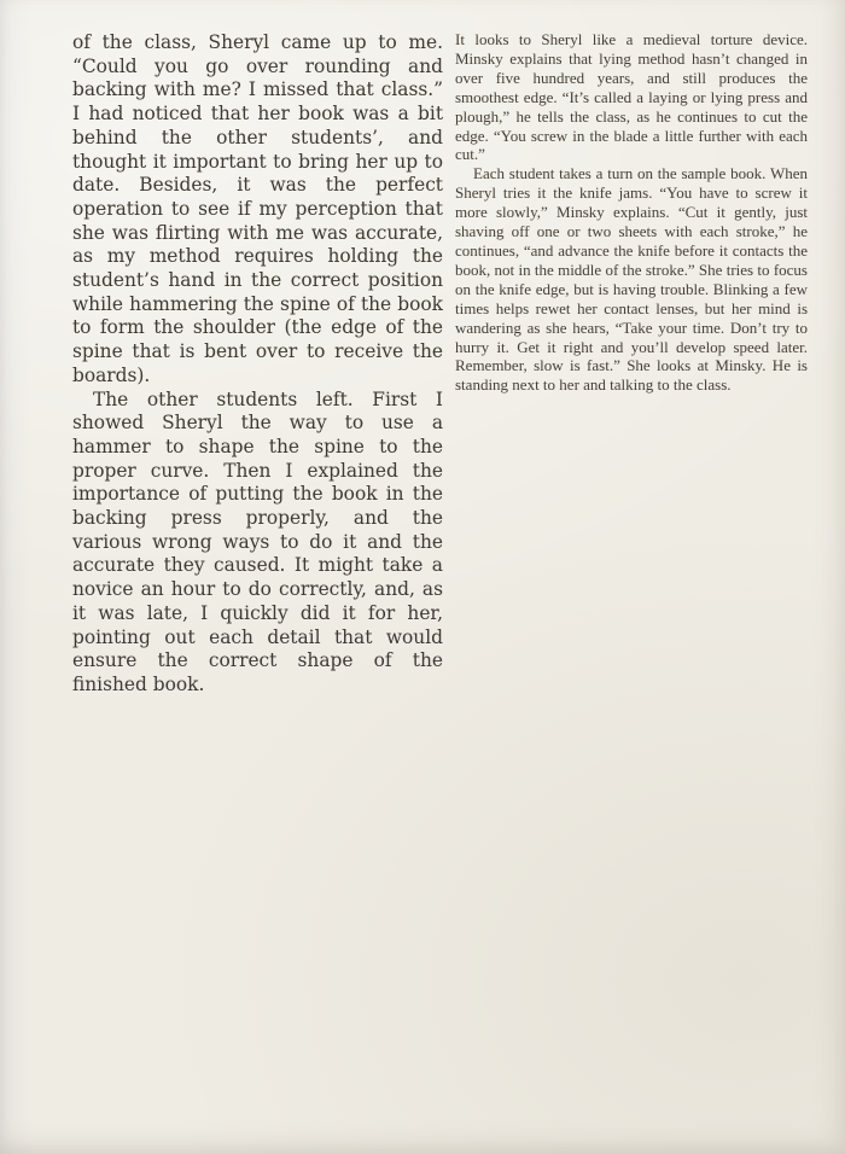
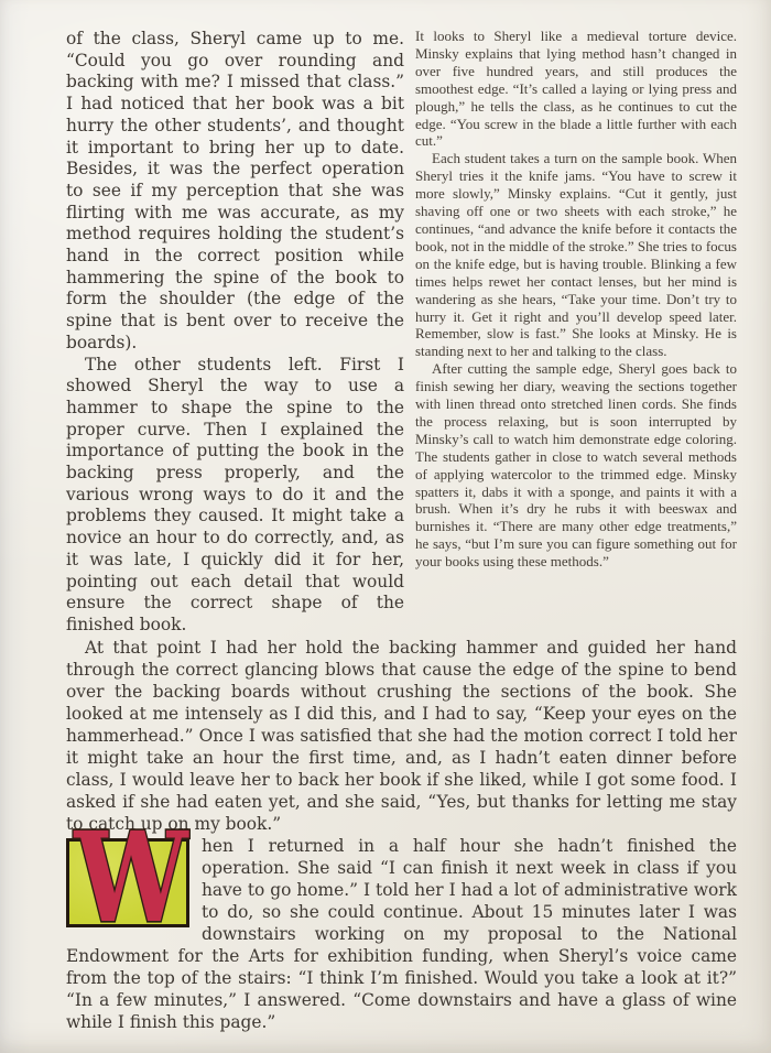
- of the class, Sheryl came up to me. “Could you go over rounding and backing with me? I missed that class.” I had noticed that her book was a bit behind the other students’, and thought it important to bring her up to date. Besides, it was the perfect operation to see if my perception that she was flirting with me was accurate, as my method requires holding the student’s hand in the correct position while hammering the spine of the book to form the shoulder (the edge of the spine that is bent over to receive the boards).
+ of the class, Sheryl came up to me. “Could you go over rounding and backing with me? I missed that class.” I had noticed that her book was a bit hurry the other students’, and thought it important to bring her up to date. Besides, it was the perfect operation to see if my perception that she was flirting with me was accurate, as my method requires holding the student’s hand in the correct position while hammering the spine of the book to form the shoulder (the edge of the spine that is bent over to receive the boards).
- The other students left. First I showed Sheryl the way to use a hammer to shape the spine to the proper curve. Then I explained the importance of putting the book in the backing press properly, and the various wrong ways to do it and the accurate they caused. It might take a novice an hour to do correctly, and, as it was late, I quickly did it for her, pointing out each detail that would ensure the correct shape of the finished book.
+ The other students left. First I showed Sheryl the way to use a hammer to shape the spine to the proper curve. Then I explained the importance of putting the book in the backing press properly, and the various wrong ways to do it and the problems they caused. It might take a novice an hour to do correctly, and, as it was late, I quickly did it for her, pointing out each detail that would ensure the correct shape of the finished book.
  It looks to Sheryl like a medieval torture device. Minsky explains that lying method hasn’t changed in over five hundred years, and still produces the smoothest edge. “It’s called a laying or lying press and plough,” he tells the class, as he continues to cut the edge. “You screw in the blade a little further with each cut.”
  Each student takes a turn on the sample book. When Sheryl tries it the knife jams. “You have to screw it more slowly,” Minsky explains. “Cut it gently, just shaving off one or two sheets with each stroke,” he continues, “and advance the knife before it contacts the book, not in the middle of the stroke.” She tries to focus on the knife edge, but is having trouble. Blinking a few times helps rewet her contact lenses, but her mind is wandering as she hears, “Take your time. Don’t try to hurry it. Get it right and you’ll develop speed later. Remember, slow is fast.” She looks at Minsky. He is standing next to her and talking to the class.
+ After cutting the sample edge, Sheryl goes back to finish sewing her diary, weaving the sections together with linen thread onto stretched linen cords. She finds the process relaxing, but is soon interrupted by Minsky’s call to watch him demonstrate edge coloring. The students gather in close to watch several methods of applying watercolor to the trimmed edge. Minsky spatters it, dabs it with a sponge, and paints it with a brush. When it’s dry he rubs it with beeswax and burnishes it. “There are many other edge treatments,” he says, “but I’m sure you can figure something out for your books using these methods.”
+ At that point I had her hold the backing hammer and guided her hand through the correct glancing blows that cause the edge of the spine to bend over the backing boards without crushing the sections of the book. She looked at me intensely as I did this, and I had to say, “Keep your eyes on the hammerhead.” Once I was satisfied that she had the motion correct I told her it might take an hour the first time, and, as I hadn’t eaten dinner before class, I would leave her to back her book if she liked, while I got some food. I asked if she had eaten yet, and she said, “Yes, but thanks for letting me stay to catch up on my book.”
+ W
+ hen I returned in a half hour she hadn’t finished the operation. She said “I can finish it next week in class if you have to go home.” I told her I had a lot of administrative work to do, so she could continue. About 15 minutes later I was downstairs working on my proposal to the National Endowment for the Arts for exhibition funding, when Sheryl’s voice came from the top of the stairs: “I think I’m finished. Would you take a look at it?” “In a few minutes,” I answered. “Come downstairs and have a glass of wine while I finish this page.”
